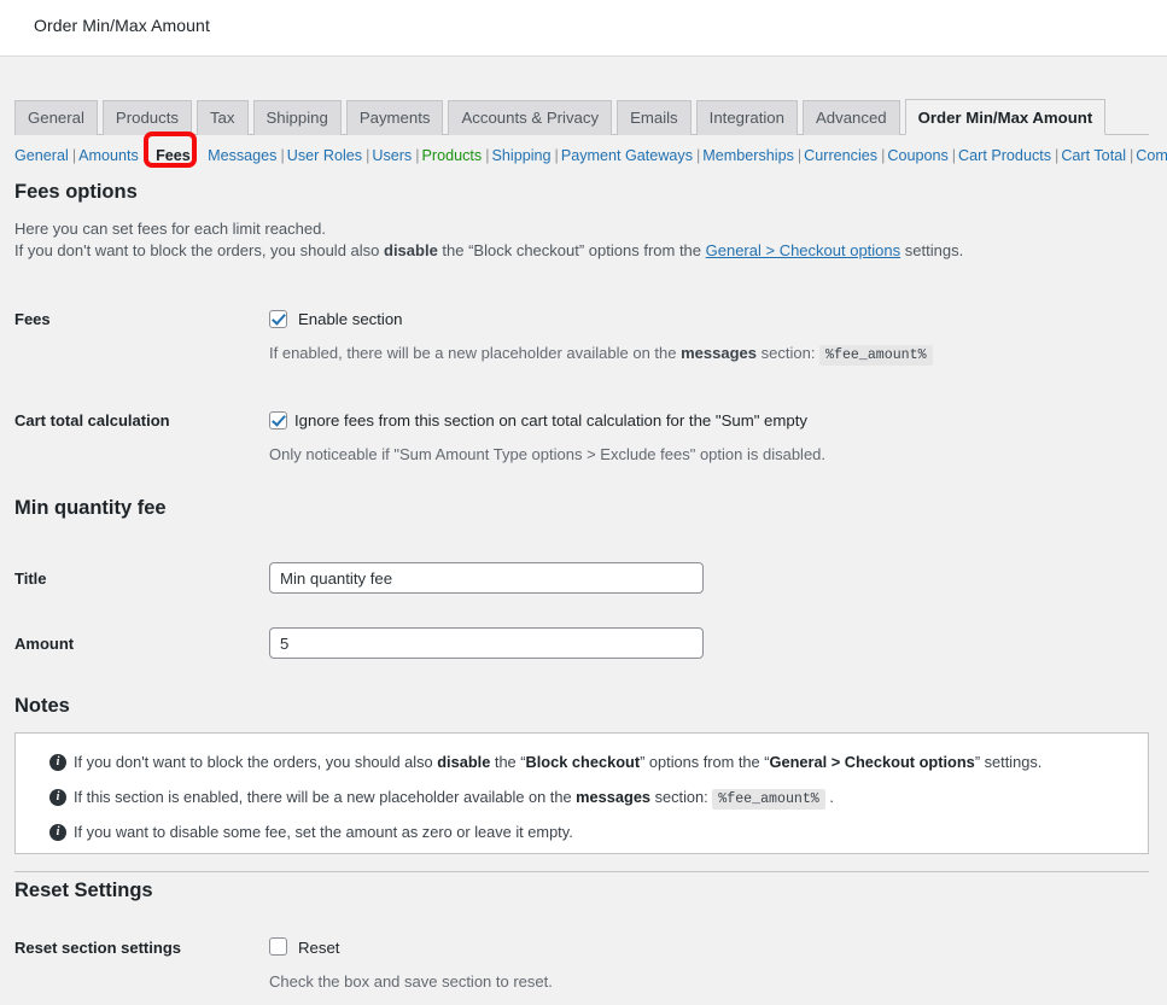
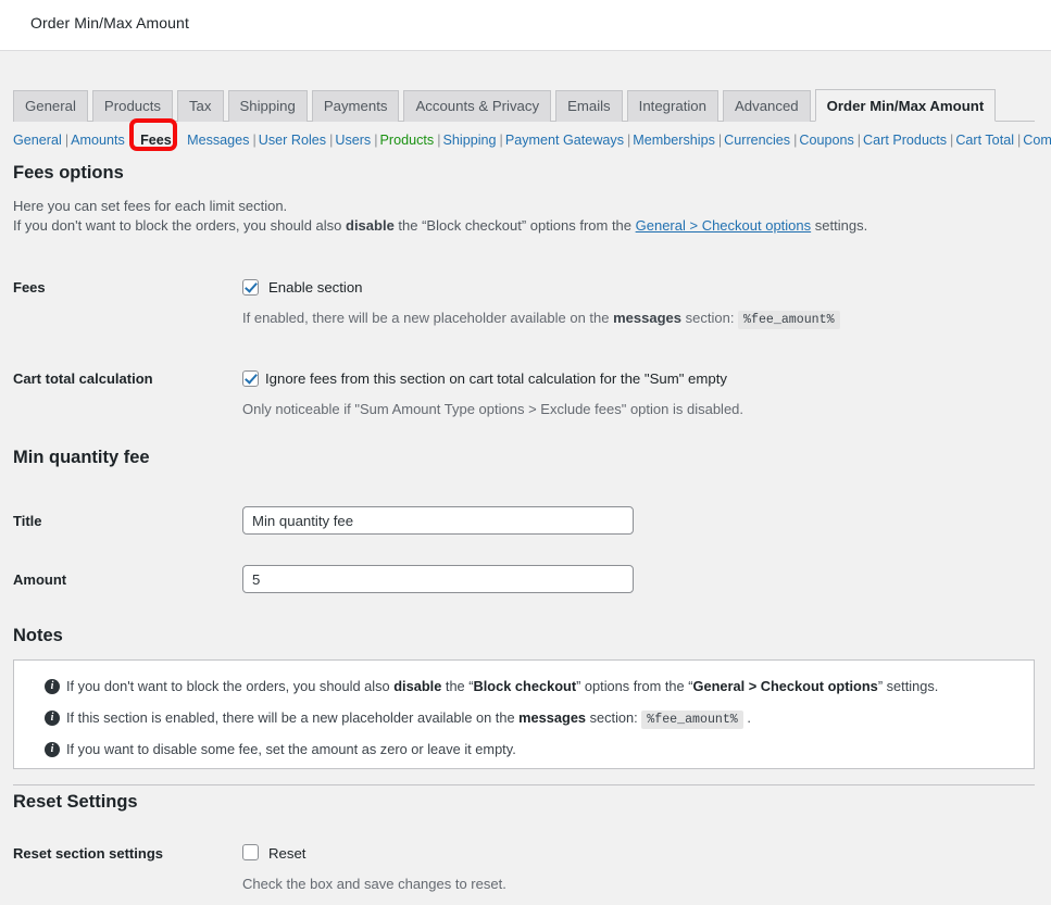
  Order Min/Max Amount
  General Products Tax Shipping Payments Accounts & Privacy Emails Integration Advanced Order Min/Max Amount
  General | Amounts Fees Messages | User Roles | Users | Products | Shipping | Payment Gateways | Memberships | Currencies | Coupons | Cart Products | Cart Total | Com
  Fees options
- Here you can set fees for each limit reached.
+ Here you can set fees for each limit section.
  If you don't want to block the orders, you should also disable the “Block checkout” options from the General > Checkout options settings.
  Fees
  Enable section
  If enabled, there will be a new placeholder available on the messages section: %fee_amount%
  Cart total calculation
  Ignore fees from this section on cart total calculation for the "Sum" empty
  Only noticeable if "Sum Amount Type options > Exclude fees" option is disabled.
  Min quantity fee
  Title
  Min quantity fee
  Amount
  5
  Notes
  i
  If you don't want to block the orders, you should also disable the “Block checkout” options from the “General > Checkout options” settings.
  i
  If this section is enabled, there will be a new placeholder available on the messages section: %fee_amount% .
  i
  If you want to disable some fee, set the amount as zero or leave it empty.
  Reset Settings
  Reset section settings
  Reset
- Check the box and save section to reset.
+ Check the box and save changes to reset.
